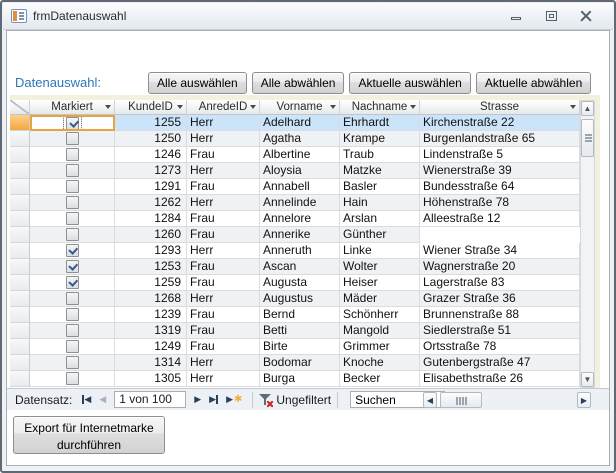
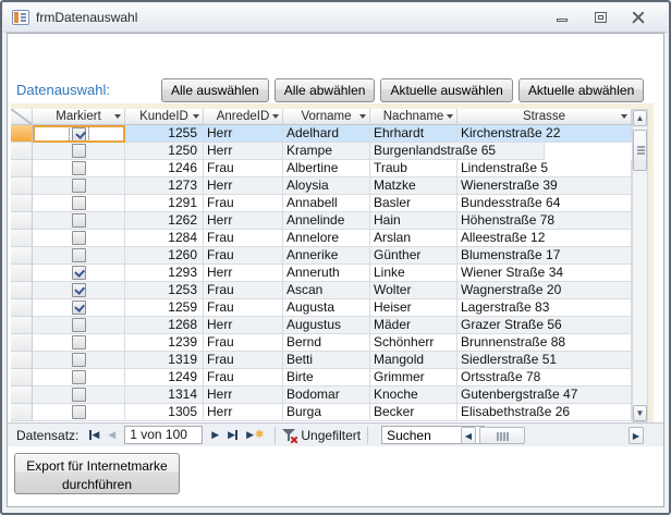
  frmDatenauswahl
  Datenauswahl:
  Alle auswählen
  Alle abwählen
  Aktuelle auswählen
  Aktuelle abwählen
  Markiert
  KundeID
  AnredeID
  Vorname
  Nachname
  Strasse
  1255
  Herr
  Adelhard
  Ehrhardt
  Kirchenstraße 22
  1250
  Herr
- Agatha
  Krampe
  Burgenlandstraße 65
  1246
  Frau
  Albertine
  Traub
  Lindenstraße 5
  1273
  Herr
  Aloysia
  Matzke
  Wienerstraße 39
  1291
  Frau
  Annabell
  Basler
  Bundesstraße 64
  1262
  Herr
  Annelinde
  Hain
  Höhenstraße 78
  1284
  Frau
  Annelore
  Arslan
  Alleestraße 12
  1260
  Frau
  Annerike
  Günther
+ Blumenstraße 17
  1293
  Herr
  Anneruth
  Linke
  Wiener Straße 34
  1253
  Frau
  Ascan
  Wolter
  Wagnerstraße 20
  1259
  Frau
  Augusta
  Heiser
  Lagerstraße 83
  1268
  Herr
  Augustus
  Mäder
- Grazer Straße 36
+ Grazer Straße 56
  1239
  Frau
  Bernd
  Schönherr
  Brunnenstraße 88
  1319
  Frau
  Betti
  Mangold
  Siedlerstraße 51
  1249
  Frau
  Birte
  Grimmer
  Ortsstraße 78
  1314
  Herr
  Bodomar
  Knoche
  Gutenbergstraße 47
  1305
  Herr
  Burga
  Becker
  Elisabethstraße 26
  ▲
  ▼
  Datensatz:
  ◀
  ◀
  1 von 100
  ▶
  ▶
  ▶
  ✱
  Ungefiltert
  Suchen
  ◀
  ▶
  Export für Internetmarke durchführen
